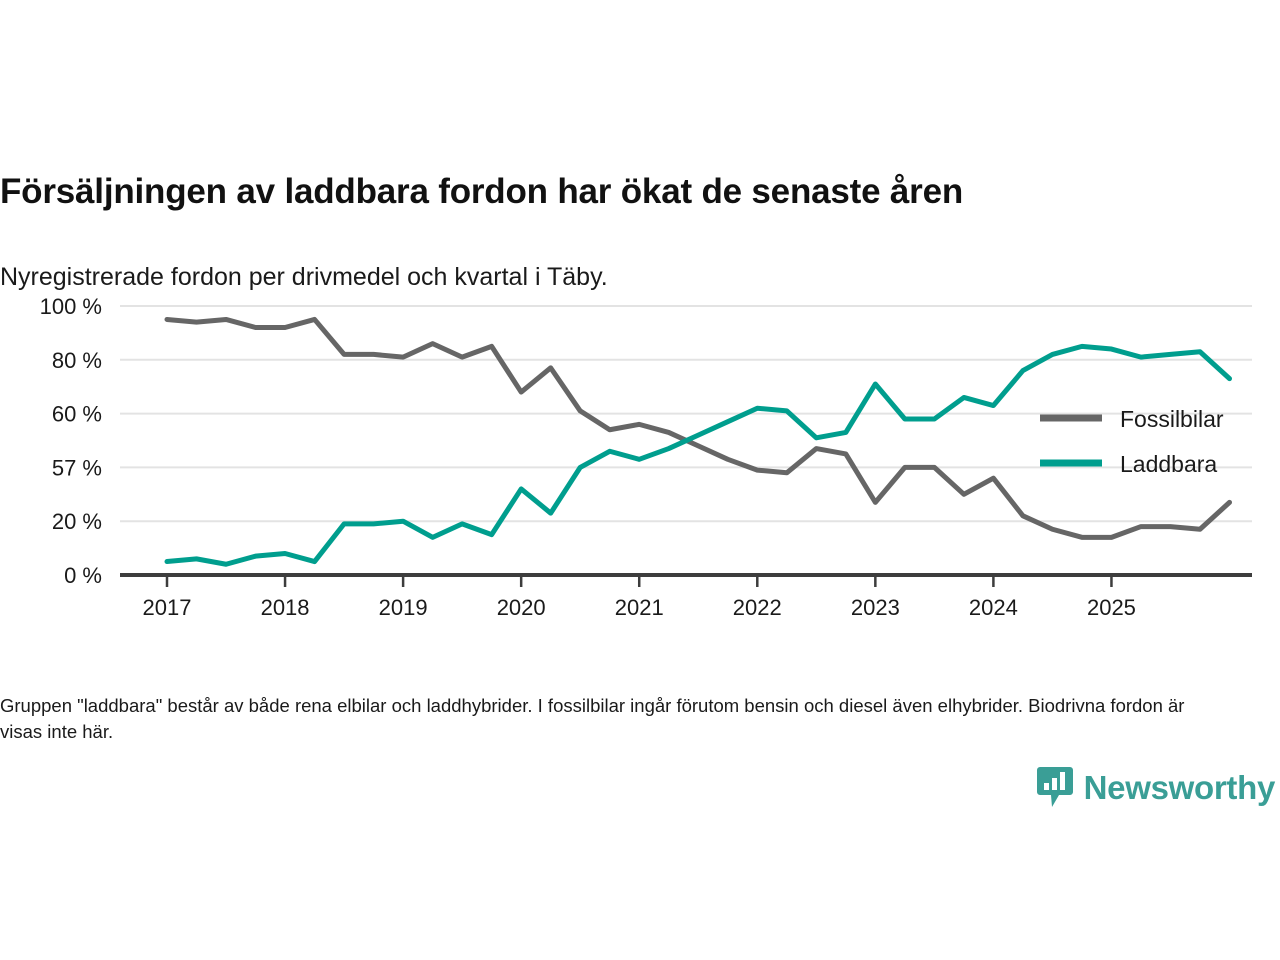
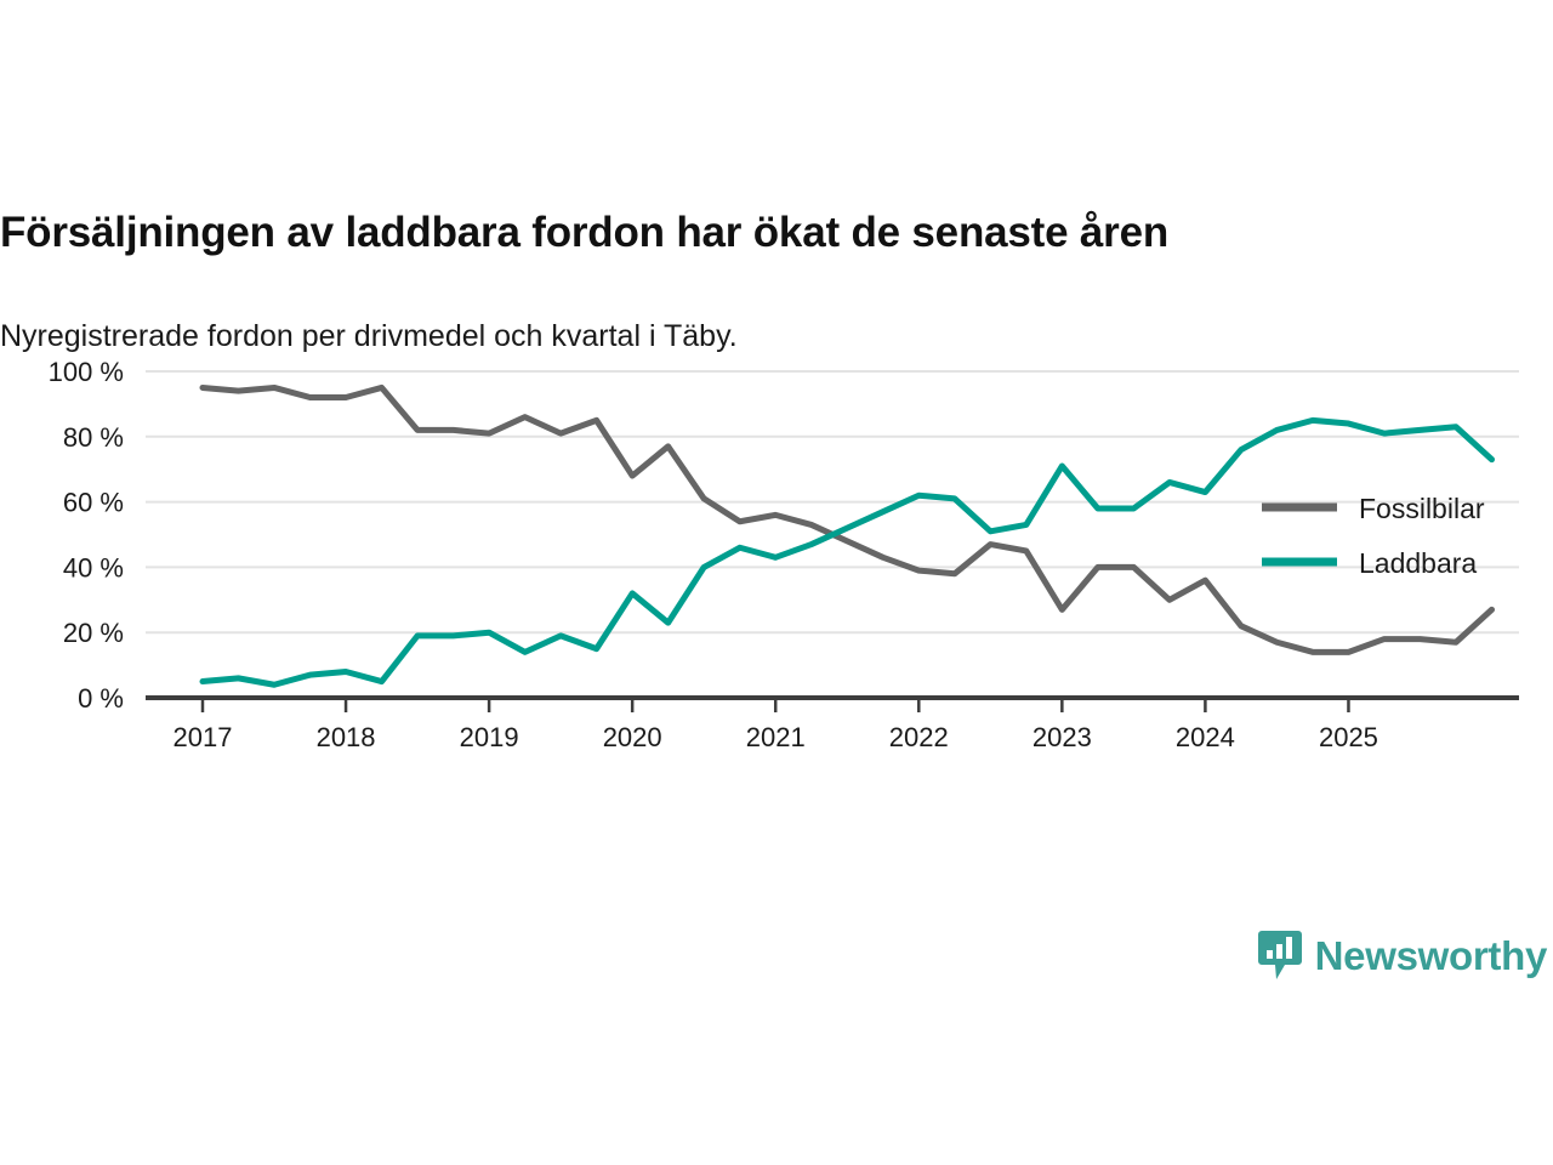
  Försäljningen av laddbara fordon har ökat de senaste åren
  Nyregistrerade fordon per drivmedel och kvartal i Täby.
  0 %
  20 %
- 57 %
+ 40 %
  60 %
  80 %
  100 %
  2017
  2018
  2019
  2020
  2021
  2022
  2023
  2024
  2025
  Fossilbilar
  Laddbara
- Gruppen "laddbara" består av både rena elbilar och laddhybrider. I fossilbilar ingår förutom bensin och diesel även elhybrider. Biodrivna fordon är visas inte här.
  Newsworthy
